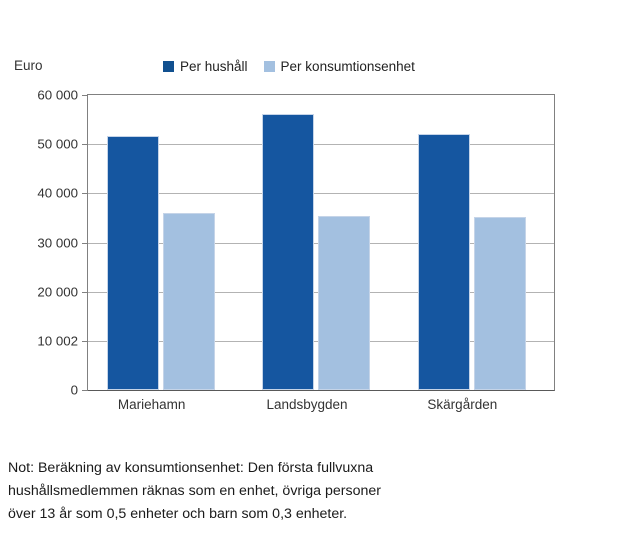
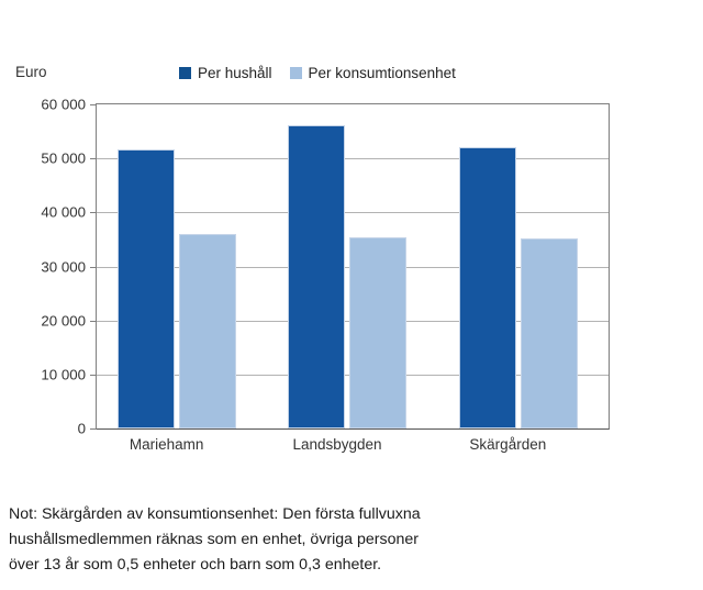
  Euro
  Per hushåll
  Per konsumtionsenhet
  60 000
  50 000
  40 000
  30 000
  20 000
- 10 002
+ 10 000
  0
  Mariehamn
  Landsbygden
  Skärgården
- Not: Beräkning av konsumtionsenhet: Den första fullvuxna
+ Not: Skärgården av konsumtionsenhet: Den första fullvuxna
  hushållsmedlemmen räknas som en enhet, övriga personer
  över 13 år som 0,5 enheter och barn som 0,3 enheter.
